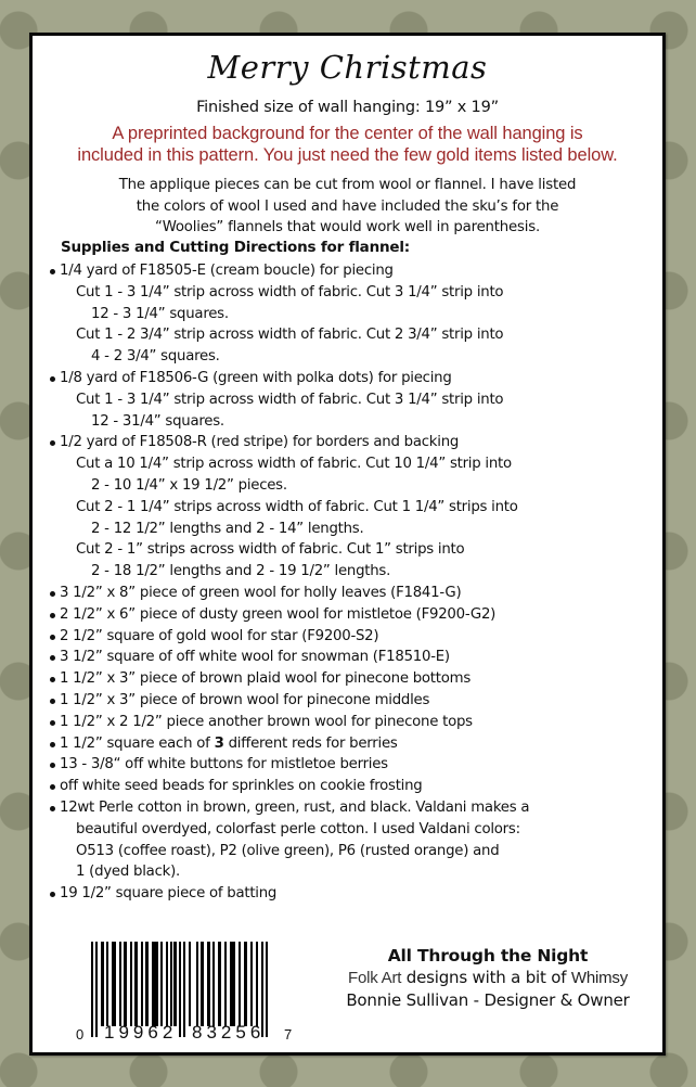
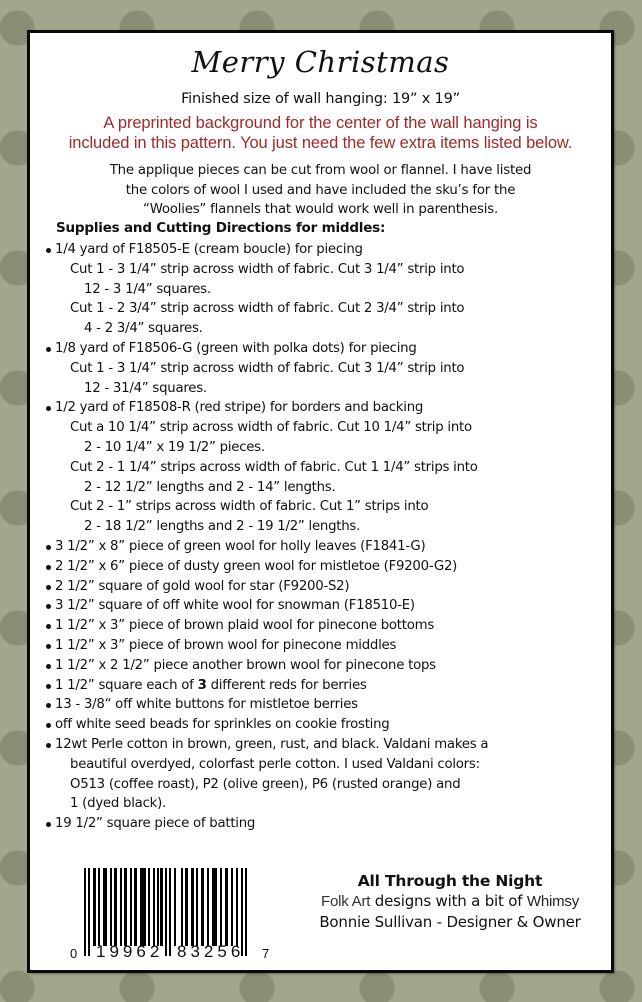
  Merry Christmas
  Finished size of wall hanging: 19” x 19”
  A preprinted background for the center of the wall hanging is
- included in this pattern. You just need the few gold items listed below.
+ included in this pattern. You just need the few extra items listed below.
  The applique pieces can be cut from wool or flannel. I have listed
  the colors of wool I used and have included the sku’s for the
  “Woolies” flannels that would work well in parenthesis.
- Supplies and Cutting Directions for flannel:
+ Supplies and Cutting Directions for middles:
  1/4 yard of F18505-E (cream boucle) for piecing
  Cut 1 - 3 1/4” strip across width of fabric. Cut 3 1/4” strip into
  12 - 3 1/4” squares.
  Cut 1 - 2 3/4” strip across width of fabric. Cut 2 3/4” strip into
  4 - 2 3/4” squares.
  1/8 yard of F18506-G (green with polka dots) for piecing
  Cut 1 - 3 1/4” strip across width of fabric. Cut 3 1/4” strip into
  12 - 31/4” squares.
  1/2 yard of F18508-R (red stripe) for borders and backing
  Cut a 10 1/4” strip across width of fabric. Cut 10 1/4” strip into
  2 - 10 1/4” x 19 1/2” pieces.
  Cut 2 - 1 1/4” strips across width of fabric. Cut 1 1/4” strips into
  2 - 12 1/2” lengths and 2 - 14” lengths.
  Cut 2 - 1” strips across width of fabric. Cut 1” strips into
  2 - 18 1/2” lengths and 2 - 19 1/2” lengths.
  3 1/2” x 8” piece of green wool for holly leaves (F1841-G)
  2 1/2” x 6” piece of dusty green wool for mistletoe (F9200-G2)
  2 1/2” square of gold wool for star (F9200-S2)
  3 1/2” square of off white wool for snowman (F18510-E)
  1 1/2” x 3” piece of brown plaid wool for pinecone bottoms
  1 1/2” x 3” piece of brown wool for pinecone middles
  1 1/2” x 2 1/2” piece another brown wool for pinecone tops
  1 1/2” square each of 3 different reds for berries
  13 - 3/8“ off white buttons for mistletoe berries
  off white seed beads for sprinkles on cookie frosting
  12wt Perle cotton in brown, green, rust, and black. Valdani makes a
  beautiful overdyed, colorfast perle cotton. I used Valdani colors:
  O513 (coffee roast), P2 (olive green), P6 (rusted orange) and
  1 (dyed black).
  19 1/2” square piece of batting
  0
  19962
  83256
  7
  All Through the Night
  Folk Art designs with a bit of Whimsy
  Bonnie Sullivan - Designer & Owner
